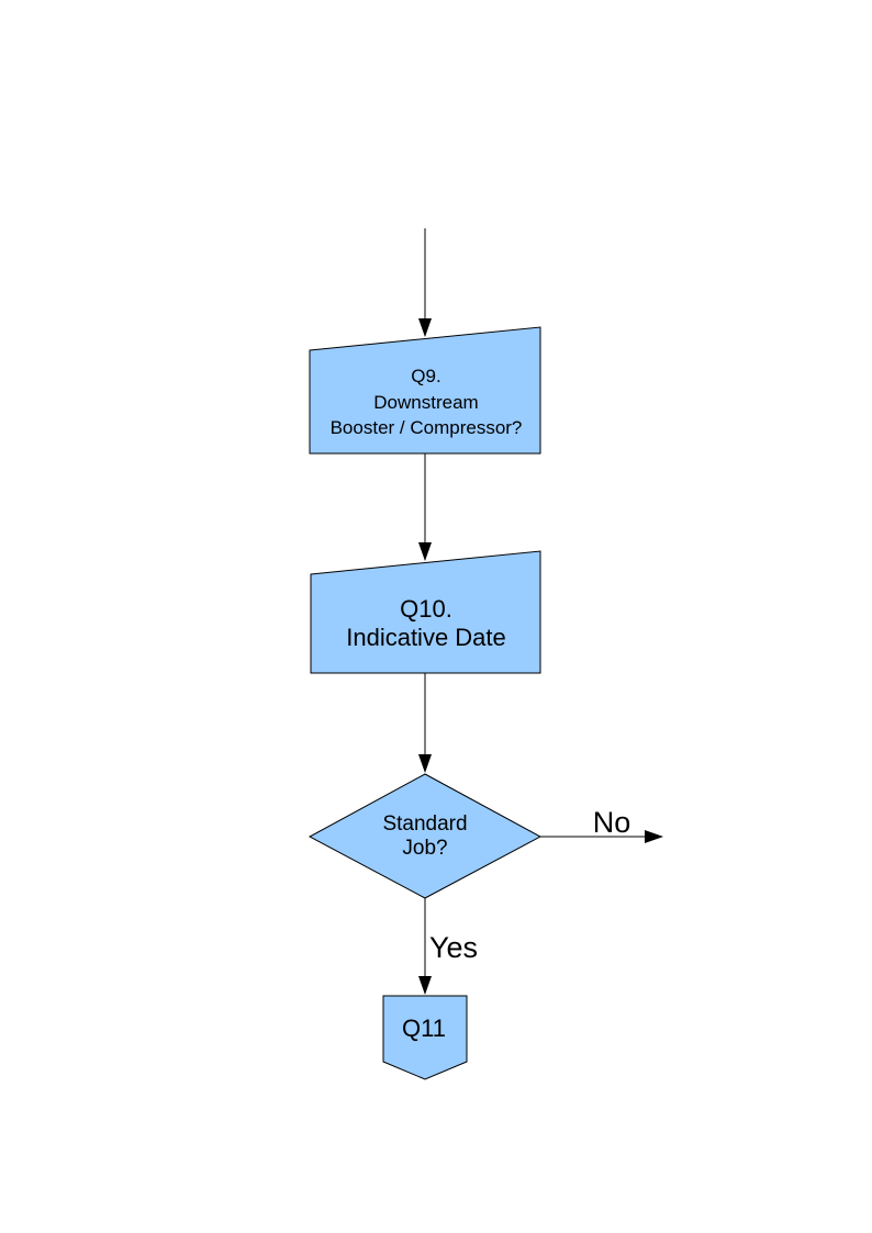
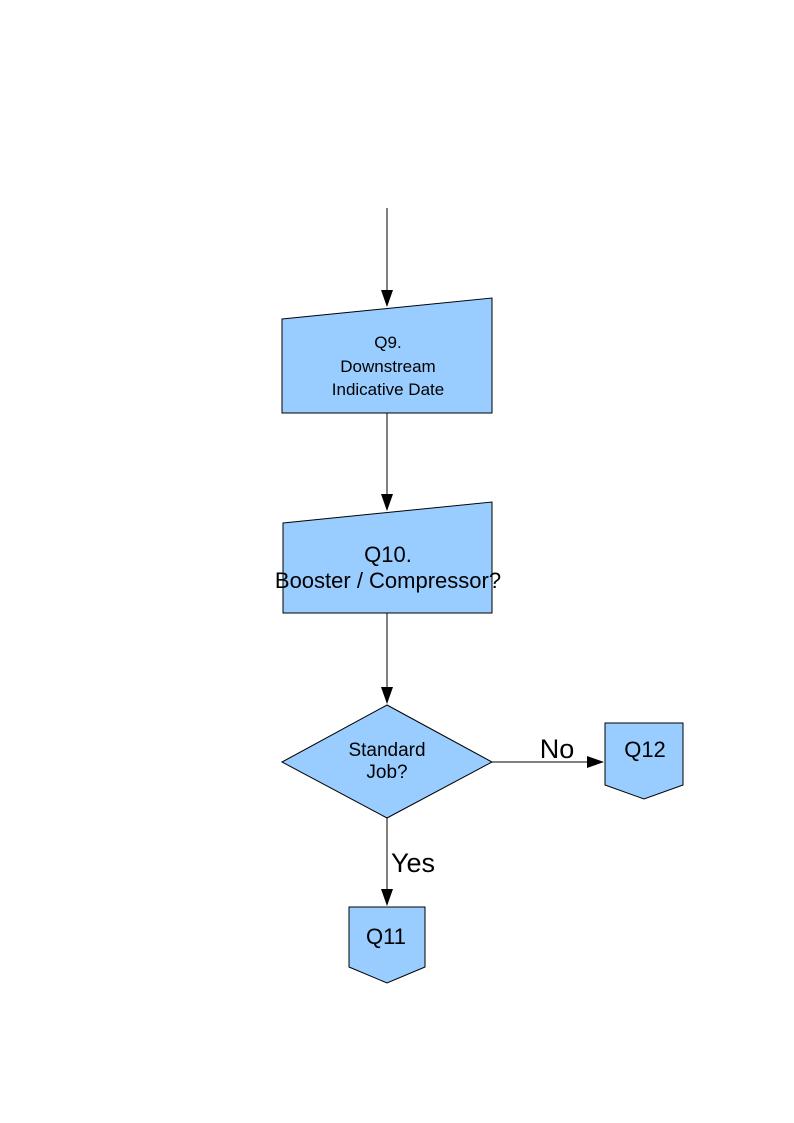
  Q9.
  Downstream
- Booster / Compressor?
+ Indicative Date
  Q10.
- Indicative Date
+ Booster / Compressor?
  Standard
  Job?
  No
+ Q12
  Yes
  Q11
